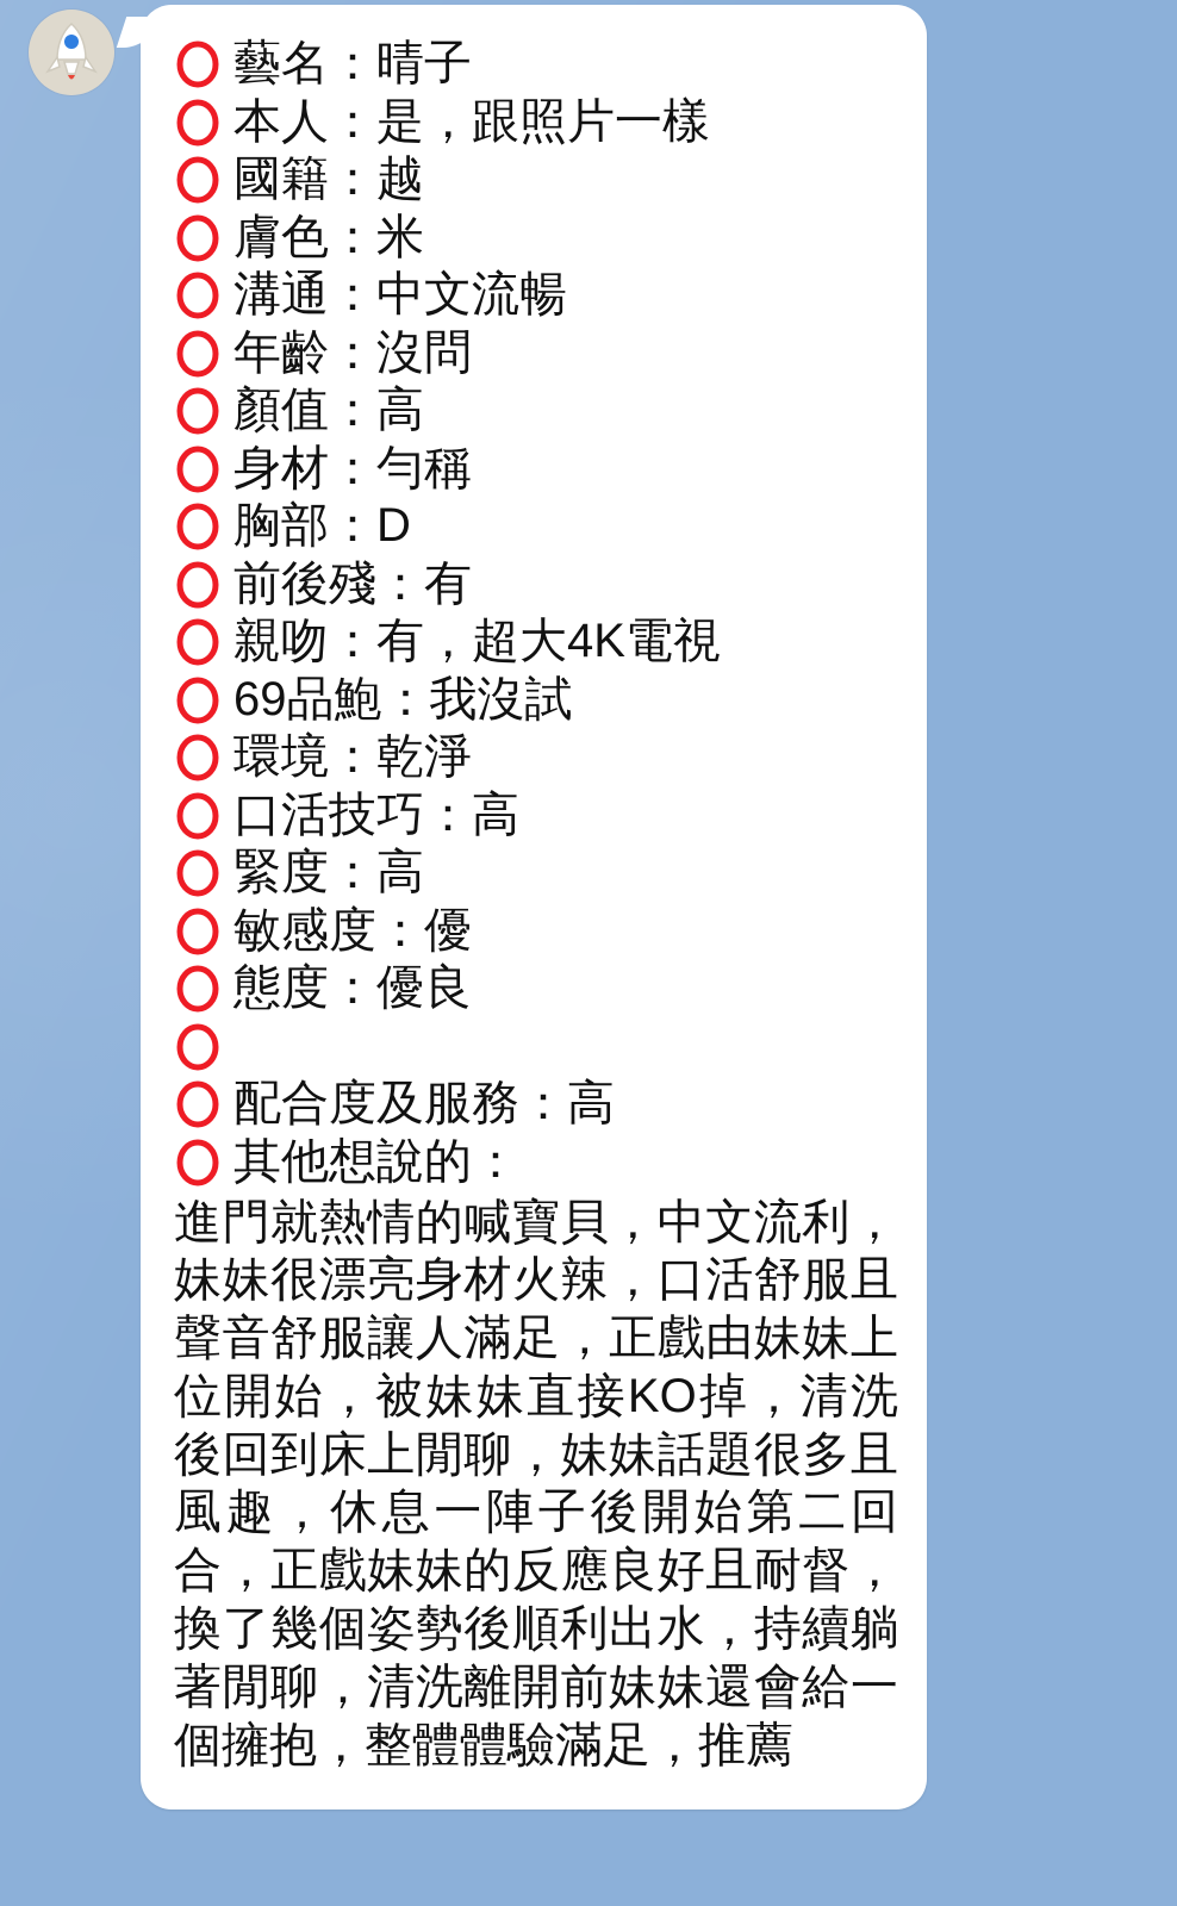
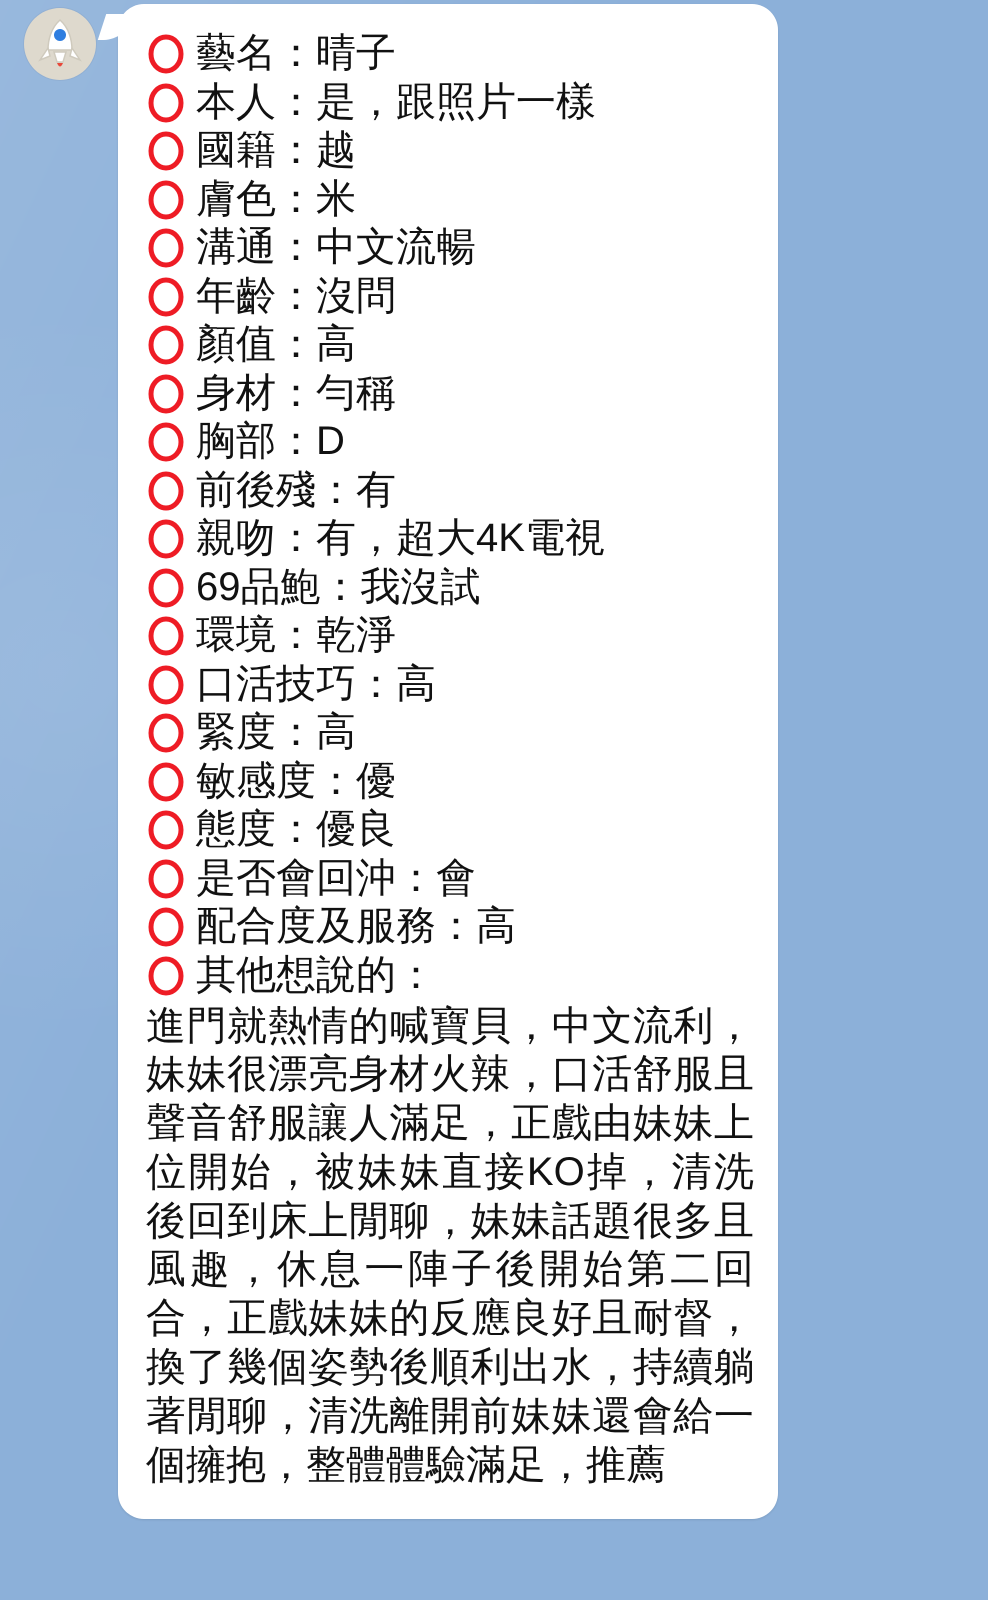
  藝名：晴子
  本人：是，跟照片一樣
  國籍：越
  膚色：米
  溝通：中文流暢
  年齡：沒問
  顏值：高
  身材：勻稱
  胸部：D
  前後殘：有
  親吻：有，超大4K電視
  69品鮑：我沒試
  環境：乾淨
  口活技巧：高
  緊度：高
  敏感度：優
  態度：優良
+ 是否會回沖：會
  配合度及服務：高
  其他想說的：
  進門就熱情的喊寶貝，中文流利，妹妹很漂亮身材火辣，口活舒服且聲音舒服讓人滿足，正戲由妹妹上位開始，被妹妹直接KO掉，清洗後回到床上閒聊，妹妹話題很多且風趣，休息一陣子後開始第二回合，正戲妹妹的反應良好且耐督，換了幾個姿勢後順利出水，持續躺著閒聊，清洗離開前妹妹還會給一個擁抱，整體體驗滿足，推薦
